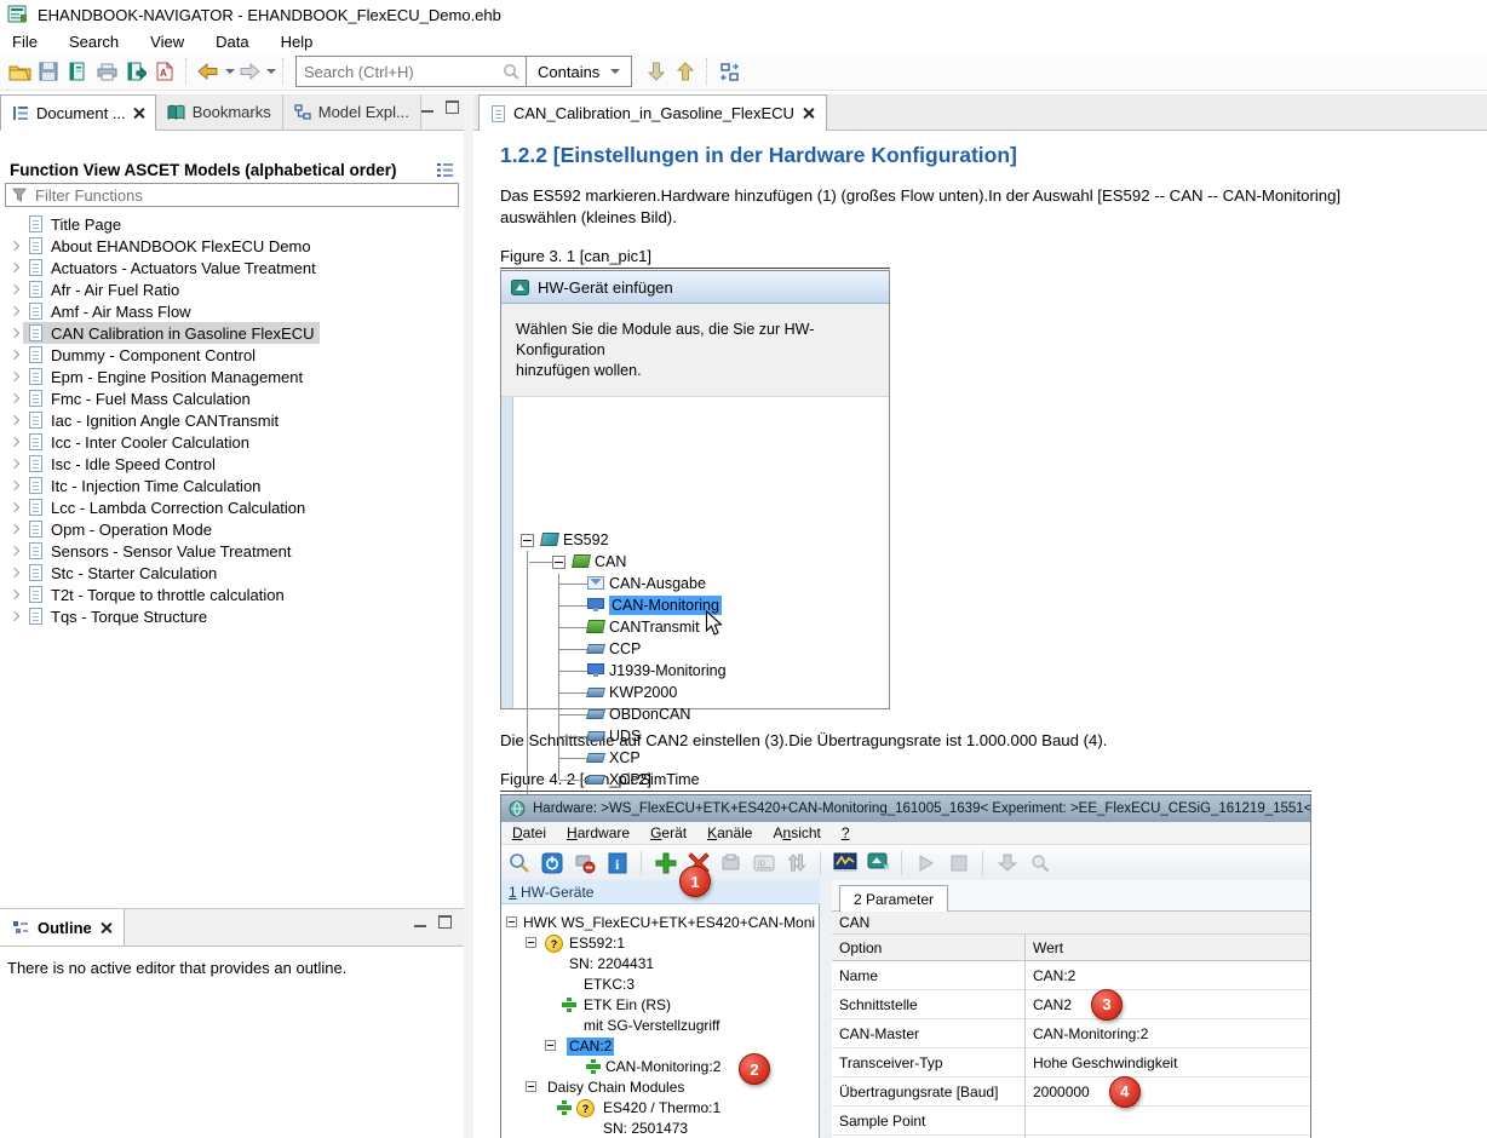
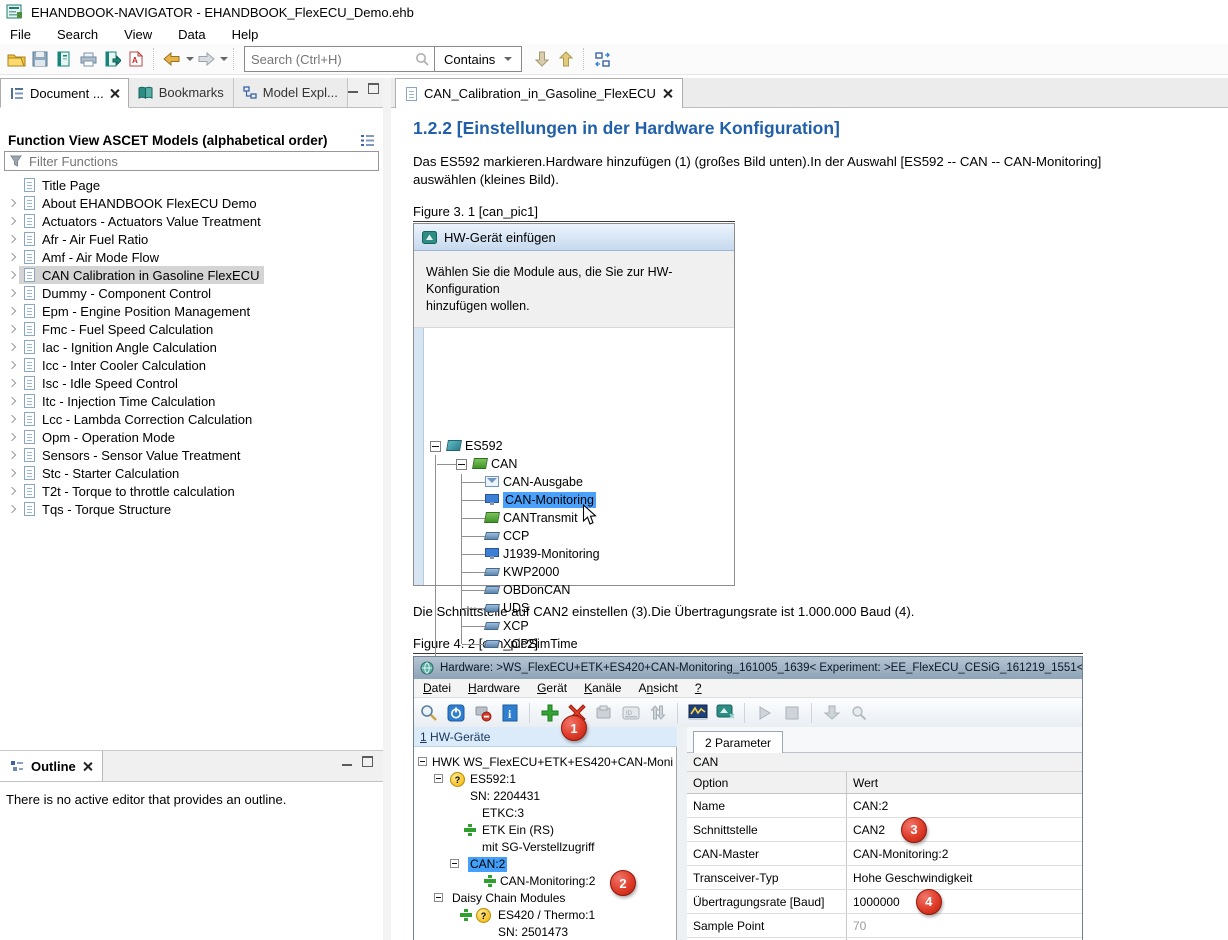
  EHANDBOOK-NAVIGATOR - EHANDBOOK_FlexECU_Demo.ehb
  File
  Search
  View
  Data
  Help
  A
  Search (Ctrl+H)
  Contains
  Document ...
  Bookmarks
  Model Expl...
  Function View ASCET Models (alphabetical order)
  Filter Functions
  Title Page
  About EHANDBOOK FlexECU Demo
  Actuators - Actuators Value Treatment
  Afr - Air Fuel Ratio
- Amf - Air Mass Flow
+ Amf - Air Mode Flow
  CAN Calibration in Gasoline FlexECU
  Dummy - Component Control
  Epm - Engine Position Management
- Fmc - Fuel Mass Calculation
+ Fmc - Fuel Speed Calculation
- Iac - Ignition Angle CANTransmit
+ Iac - Ignition Angle Calculation
  Icc - Inter Cooler Calculation
  Isc - Idle Speed Control
  Itc - Injection Time Calculation
  Lcc - Lambda Correction Calculation
  Opm - Operation Mode
  Sensors - Sensor Value Treatment
  Stc - Starter Calculation
  T2t - Torque to throttle calculation
  Tqs - Torque Structure
  Outline
  There is no active editor that provides an outline.
  CAN_Calibration_in_Gasoline_FlexECU
  1.2.2 [Einstellungen in der Hardware Konfiguration]
- Das ES592 markieren.Hardware hinzufügen (1) (großes Flow unten).In der Auswahl [ES592 -- CAN -- CAN-Monitoring]
+ Das ES592 markieren.Hardware hinzufügen (1) (großes Bild unten).In der Auswahl [ES592 -- CAN -- CAN-Monitoring]
  auswählen (kleines Bild).
  Figure 3. 1 [can_pic1]
  HW-Gerät einfügen
  Wählen Sie die Module aus, die Sie zur HW-Konfiguration
  hinzufügen wollen.
  ES592
  CAN
  CAN-Ausgabe
  CAN-Monitoring
  CANTransmit
  CCP
  J1939-Monitoring
  KWP2000
  OBDonCAN
  UDS
  XCP
  XCPSimTime
  Die Schnittsle auf CAN2 einstellen (3).Die Übertragungsrate ist 1.000.000 Baud (4).
  Hardware: >WS_FlexECU+ETK+ES420+CAN-Monitoring_161005_1639< Experiment: >EE_FlexECU_CESiG_161219_1551<
  Datei
  Hardware
  Gerät
  Kanäle
  Ansicht
  ?
  i
  1
  1 HW-Geräte
  HWK WS_FlexECU+ETK+ES420+CAN-Moni
  ?
  ES592:1
  SN: 2204431
  ETKC:3
  ETK Ein (RS)
  mit SG-Verstellzugriff
  CAN:2
  CAN-Monitoring:2
  2
  Daisy Chain Modules
  ?
  ES420 / Thermo:1
  SN: 2501473
  2 Parameter
  CAN
  Option
  Wert
  Name
  CAN:2
  Schnittstelle
  CAN2
  3
  CAN-Master
  CAN-Monitoring:2
  Transceiver-Typ
  Hohe Geschwindigkeit
  Übertragungsrate [Baud]
- 2000000
+ 1000000
  4
  Sample Point
+ 70
